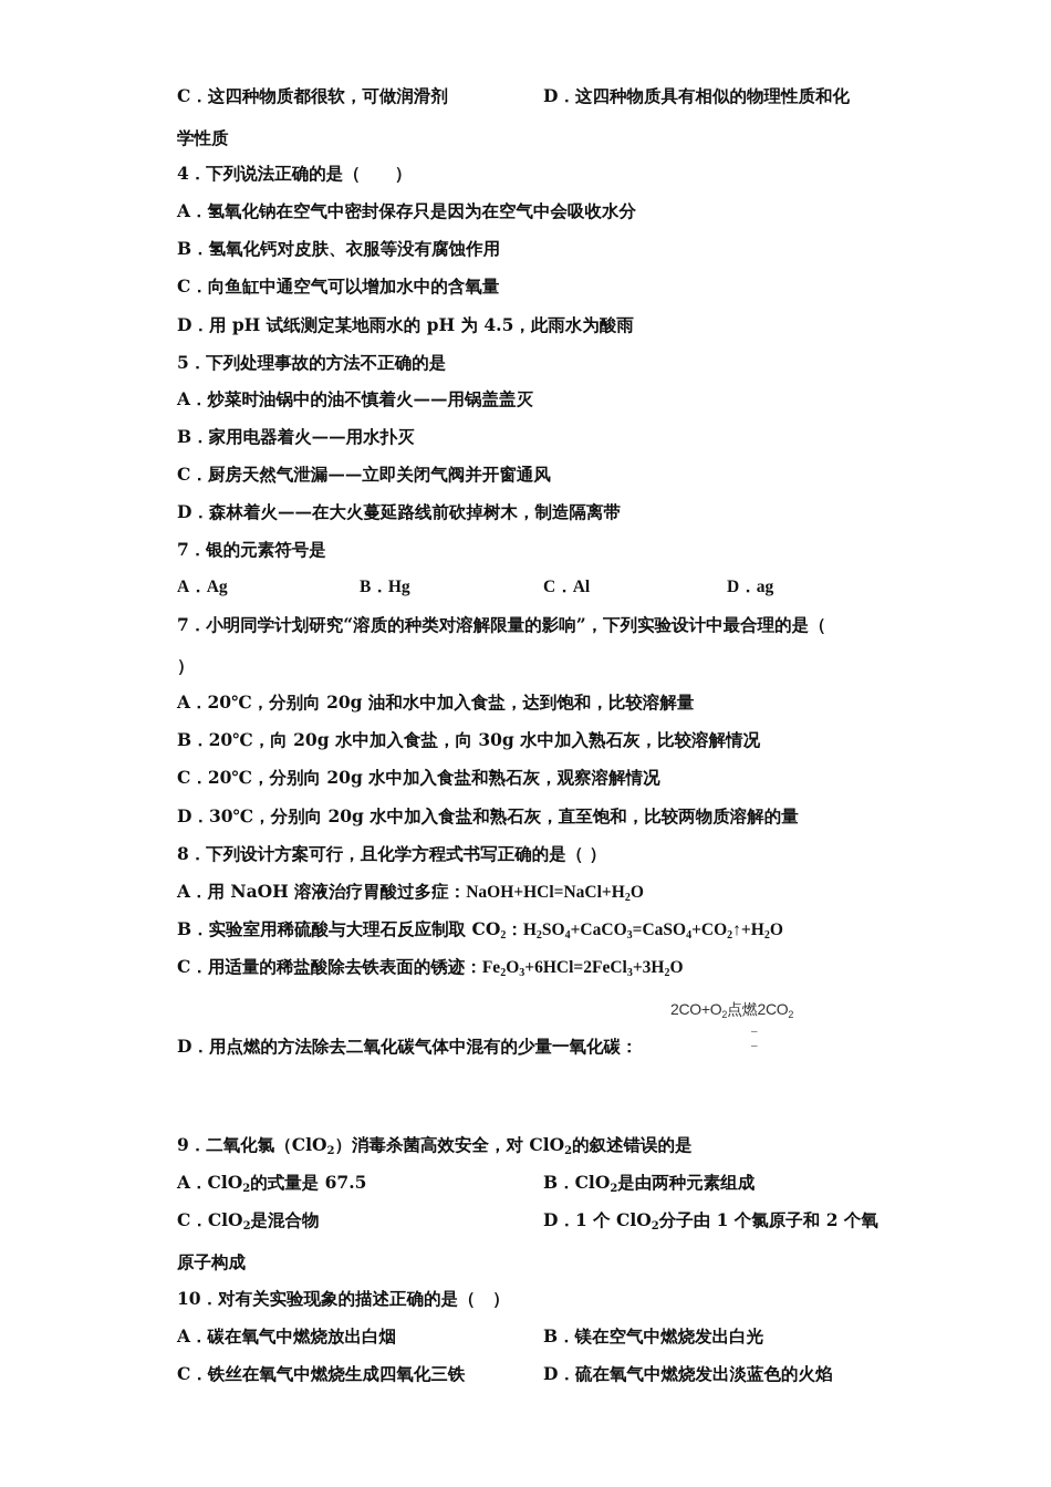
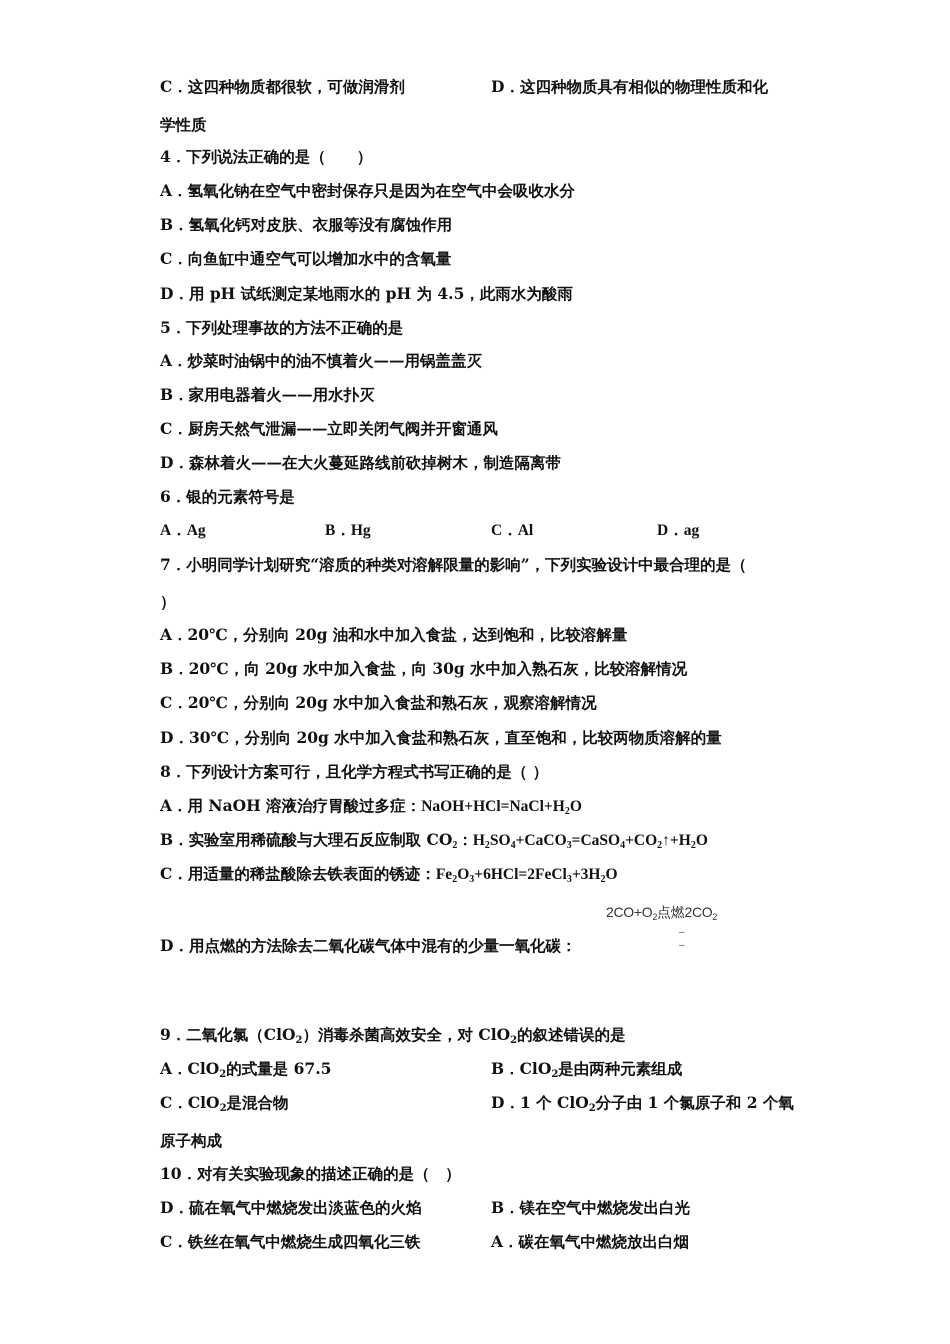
  C．这四种物质都很软，可做润滑剂
  D．这四种物质具有相似的物理性质和化
  学性质
  4．下列说法正确的是（ ）
  A．氢氧化钠在空气中密封保存只是因为在空气中会吸收水分
  B．氢氧化钙对皮肤、衣服等没有腐蚀作用
  C．向鱼缸中通空气可以增加水中的含氧量
  D．用 pH 试纸测定某地雨水的 pH 为 4.5，此雨水为酸雨
  5．下列处理事故的方法不正确的是
  A．炒菜时油锅中的油不慎着火——用锅盖盖灭
  B．家用电器着火——用水扑灭
  C．厨房天然气泄漏——立即关闭气阀并开窗通风
  D．森林着火——在大火蔓延路线前砍掉树木，制造隔离带
- 7．银的元素符号是
+ 6．银的元素符号是
  A．Ag
  B．Hg
  C．Al
  D．ag
  7．小明同学计划研究“溶质的种类对溶解限量的影响”，下列实验设计中最合理的是（
  ）
  A．20℃，分别向 20g 油和水中加入食盐，达到饱和，比较溶解量
  B．20℃，向 20g 水中加入食盐，向 30g 水中加入熟石灰，比较溶解情况
  C．20℃，分别向 20g 水中加入食盐和熟石灰，观察溶解情况
  D．30℃，分别向 20g 水中加入食盐和熟石灰，直至饱和，比较两物质溶解的量
  8．下列设计方案可行，且化学方程式书写正确的是（ ）
  A．用 NaOH 溶液治疗胃酸过多症：NaOH+HCl=NaCl+H2O
  B．实验室用稀硫酸与大理石反应制取 CO2：H2SO4+CaCO3=CaSO4+CO2↑+H2O
  C．用适量的稀盐酸除去铁表面的锈迹：Fe2O3+6HCl=2FeCl3+3H2O
  2CO+O2点燃2CO2
  –
  –
  D．用点燃的方法除去二氧化碳气体中混有的少量一氧化碳：
  9．二氧化氯（ClO2）消毒杀菌高效安全，对 ClO2的叙述错误的是
  A．ClO2的式量是 67.5
  B．ClO2是由两种元素组成
  C．ClO2是混合物
  D．1 个 ClO2分子由 1 个氯原子和 2 个氧
  原子构成
  10．对有关实验现象的描述正确的是（ ）
- A．碳在氧气中燃烧放出白烟
+ D．硫在氧气中燃烧发出淡蓝色的火焰
  B．镁在空气中燃烧发出白光
  C．铁丝在氧气中燃烧生成四氧化三铁
- D．硫在氧气中燃烧发出淡蓝色的火焰
+ A．碳在氧气中燃烧放出白烟
